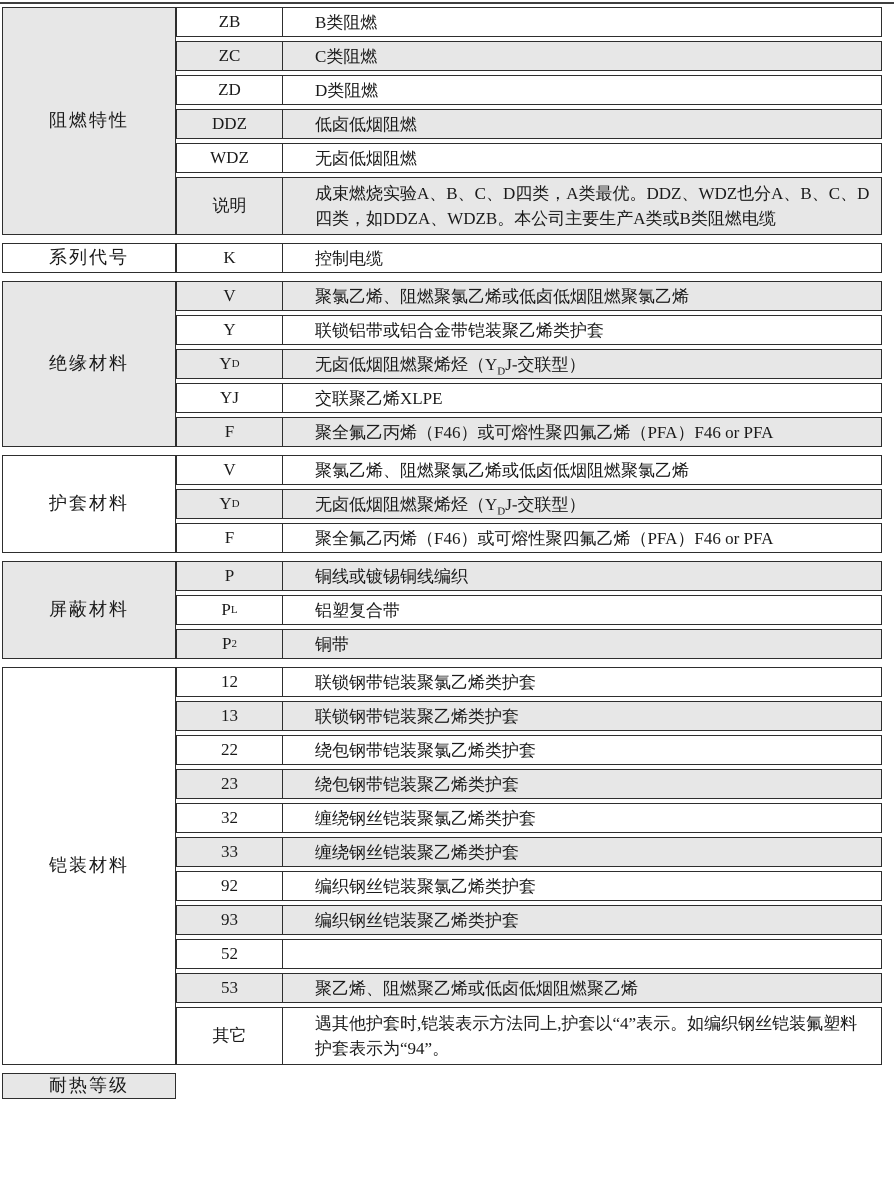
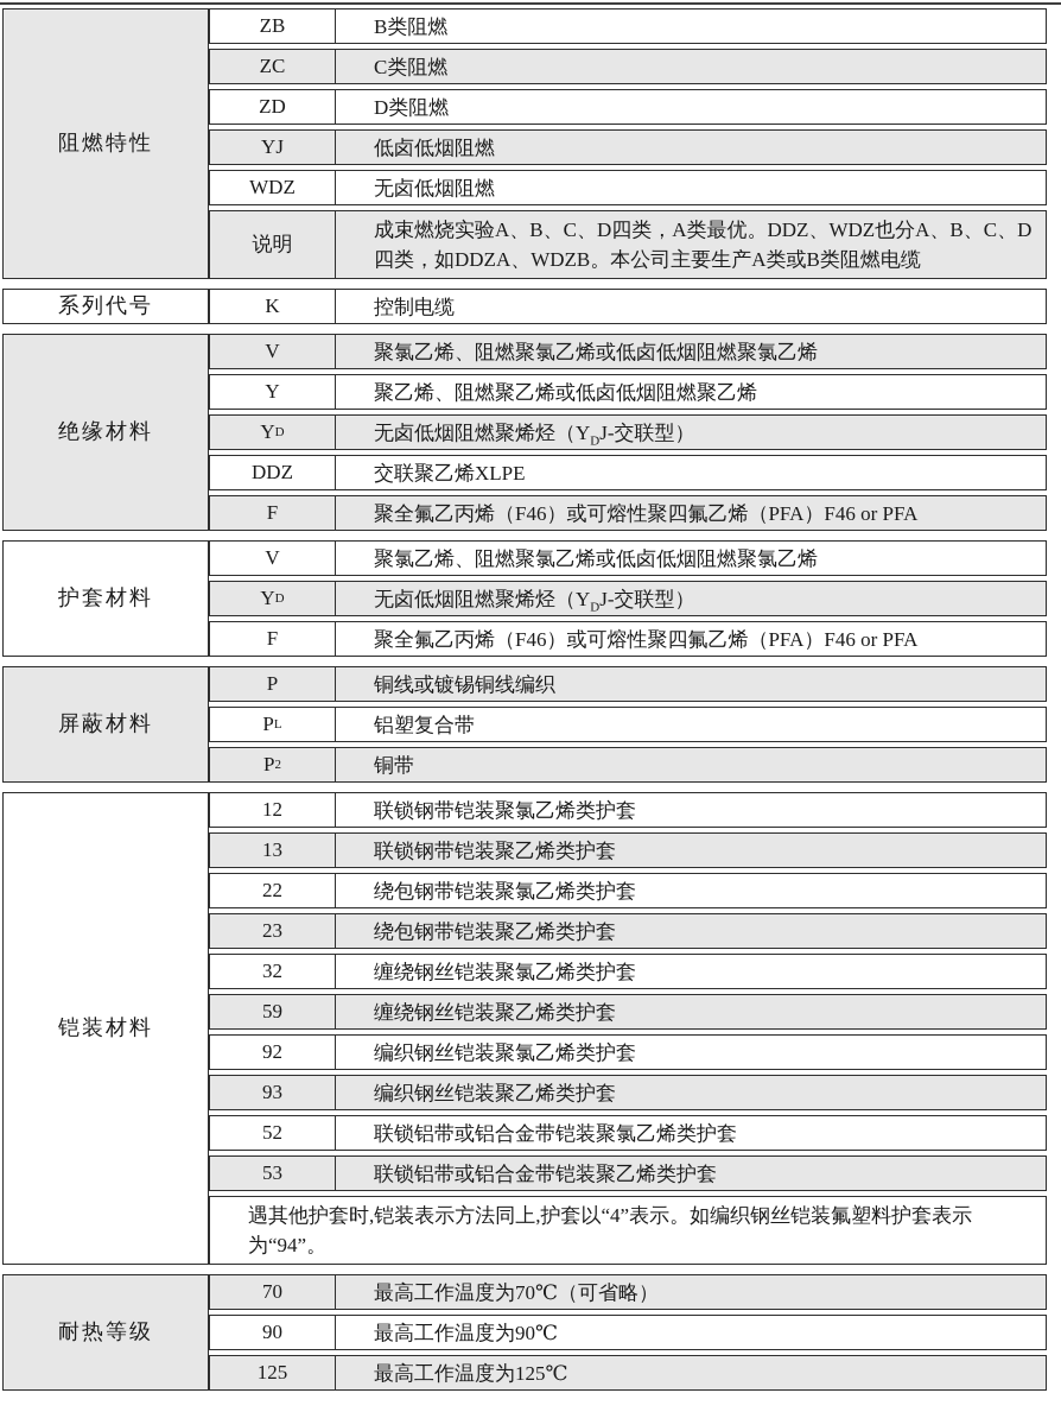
  阻燃特性
  ZB
  B类阻燃
  ZC
  C类阻燃
  ZD
  D类阻燃
- DDZ
+ YJ
  低卤低烟阻燃
  WDZ
  无卤低烟阻燃
  说明
  成束燃烧实验A、B、C、D四类，A类最优。DDZ、WDZ也分A、B、C、D四类，如DDZA、WDZB。本公司主要生产A类或B类阻燃电缆
  系列代号
  K
  控制电缆
  绝缘材料
  V
  聚氯乙烯、阻燃聚氯乙烯或低卤低烟阻燃聚氯乙烯
  Y
- 联锁铝带或铝合金带铠装聚乙烯类护套
+ 聚乙烯、阻燃聚乙烯或低卤低烟阻燃聚乙烯
  Y
  D
  无卤低烟阻燃聚烯烃（YDJ-交联型）
- YJ
+ DDZ
  交联聚乙烯XLPE
  F
  聚全氟乙丙烯（F46）或可熔性聚四氟乙烯（PFA）F46 or PFA
  护套材料
  V
  聚氯乙烯、阻燃聚氯乙烯或低卤低烟阻燃聚氯乙烯
  Y
  D
  无卤低烟阻燃聚烯烃（YDJ-交联型）
  F
  聚全氟乙丙烯（F46）或可熔性聚四氟乙烯（PFA）F46 or PFA
  屏蔽材料
  P
  铜线或镀锡铜线编织
  P
  L
  铝塑复合带
  P
  2
  铜带
  铠装材料
  12
  联锁钢带铠装聚氯乙烯类护套
  13
  联锁钢带铠装聚乙烯类护套
  22
  绕包钢带铠装聚氯乙烯类护套
  23
  绕包钢带铠装聚乙烯类护套
  32
  缠绕钢丝铠装聚氯乙烯类护套
- 33
+ 59
  缠绕钢丝铠装聚乙烯类护套
  92
  编织钢丝铠装聚氯乙烯类护套
  93
  编织钢丝铠装聚乙烯类护套
  52
+ 联锁铝带或铝合金带铠装聚氯乙烯类护套
  53
- 聚乙烯、阻燃聚乙烯或低卤低烟阻燃聚乙烯
+ 联锁铝带或铝合金带铠装聚乙烯类护套
- 其它
  遇其他护套时,铠装表示方法同上,护套以“4”表示。如编织钢丝铠装氟塑料护套表示为“94”。
  耐热等级
+ 70
+ 最高工作温度为70℃（可省略）
+ 90
+ 最高工作温度为90℃
+ 125
+ 最高工作温度为125℃
